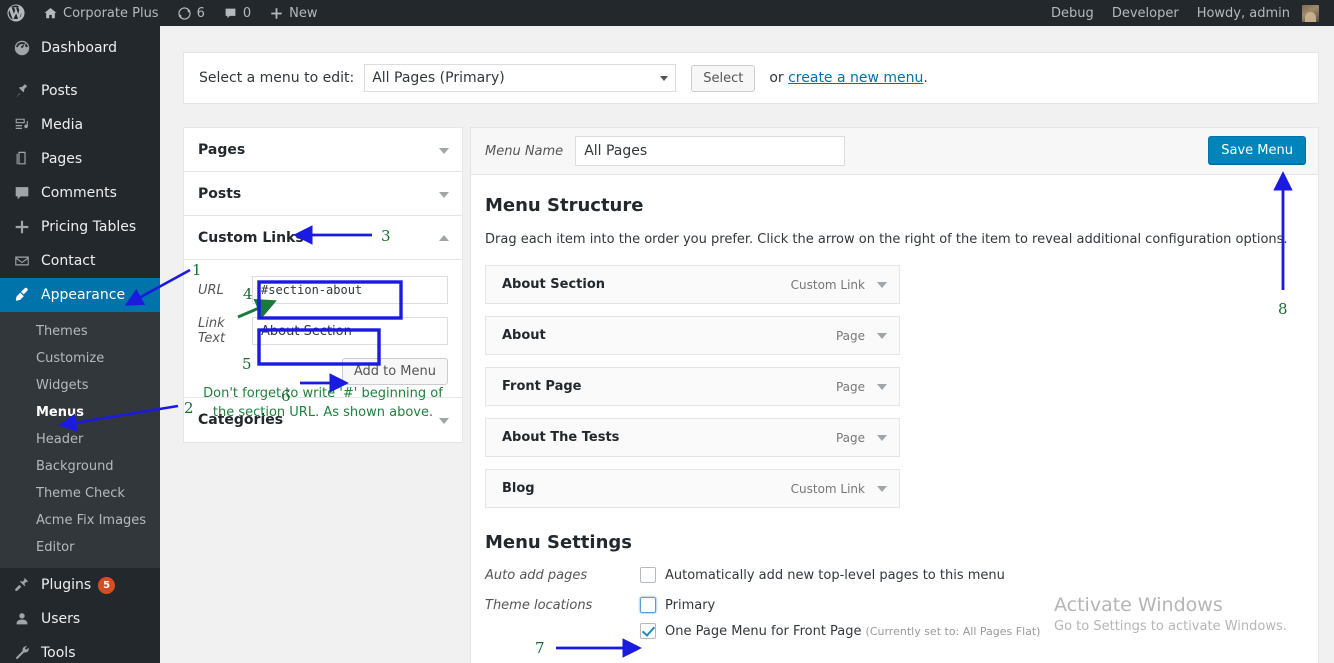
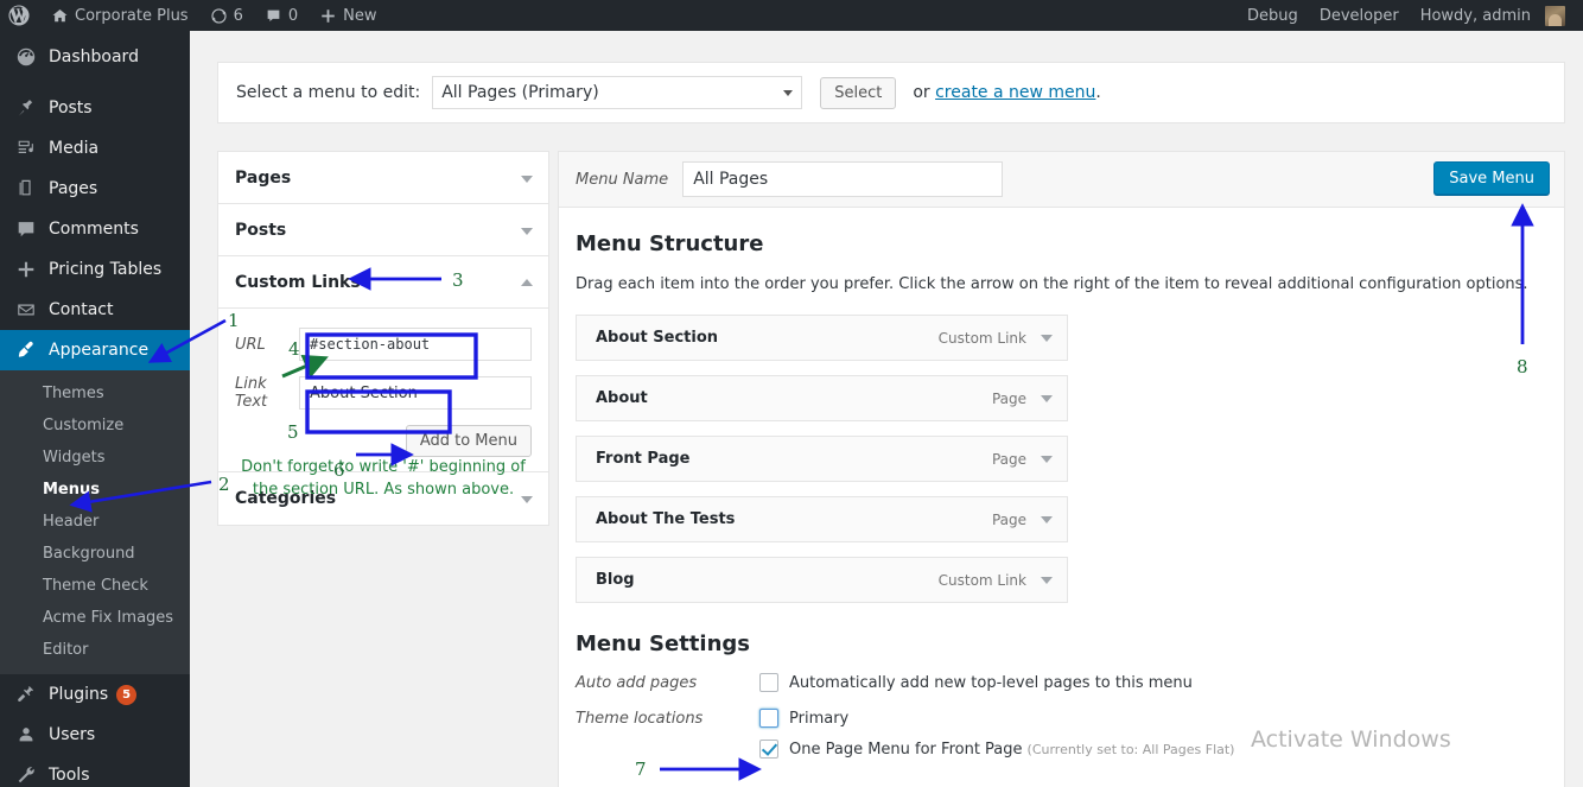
  Corporate Plus
  6
  0
  New
  Debug
  Developer
  Howdy, admin
  Dashboard
  Posts
  Media
  Pages
  Comments
  Pricing Tables
  Contact
  Appearance
  Themes
  Customize
  Widgets
  Menus
  Header
  Background
  Theme Check
  Acme Fix Images
  Editor
  Plugins
  5
  Users
  Tools
  Select a menu to edit:
  All Pages (Primary)
  Select
  or create a new menu.
  Pages
  Posts
  Custom Links
  URL
  #section-about
  Link Text
  Add to Menu
  Categories
  Don't forget to write '#' beginning of the section URL. As shown above.
  Menu Name
  All Pages
  Save Menu
  Menu Structure
  Drag each item into the order you prefer. Click the arrow on the right of the item to reveal additional configuration options.
  About Section
  Custom Link
  About
  Page
  Front Page
  Page
  About The Tests
  Page
  Blog
  Custom Link
  Menu Settings
  Auto add pages
  Automatically add new top-level pages to this menu
  Theme locations
  Primary
  One Page Menu for Front Page
  (Currently set to: All Pages Flat)
  Activate Windows
- Go to Settings to activate Windows.
  1
  2
  3
  4
  5
  6
  7
  8
